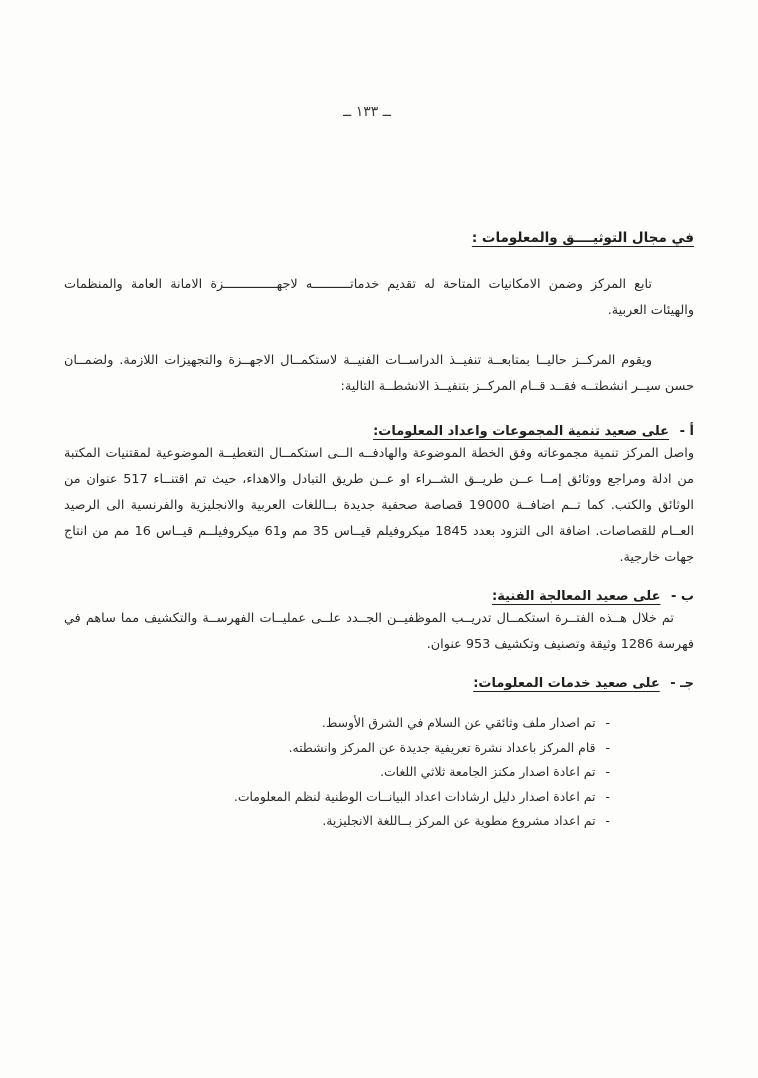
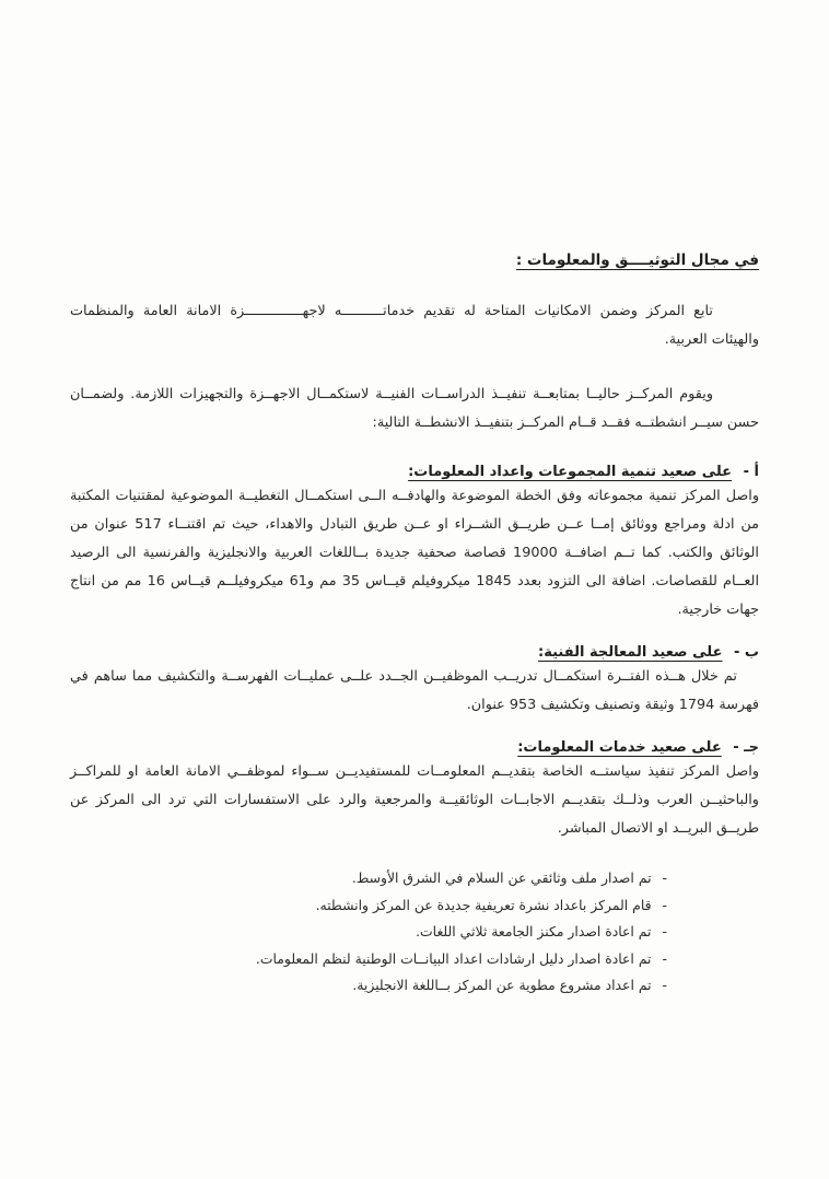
- ــ ١٣٣ ــ
  في مجال التوثيــــق والمعلومات :
  تابع المركز وضمن الامكانيات المتاحة له تقديم خدماتــــــــــه لاجهــــــــــــــزة الامانة العامة والمنظمات والهيئات العربية.
  ويقوم المركــز حاليــا بمتابعــة تنفيــذ الدراســات الفنيــة لاستكمــال الاجهــزة والتجهيزات اللازمة. ولضمــان حسن سيــر انشطتــه فقــد قــام المركــز بتنفيــذ الانشطــة التالية:
  أ - على صعيد تنمية المجموعات واعداد المعلومات:
  واصل المركز تنمية مجموعاته وفق الخطة الموضوعة والهادفــه الــى استكمــال التغطيــة الموضوعية لمقتنيات المكتبة من ادلة ومراجع ووثائق إمــا عــن طريــق الشــراء او عــن طريق التبادل والاهداء، حيث تم اقتنــاء 517 عنوان من الوثائق والكتب. كما تــم اضافــة 19000 قصاصة صحفية جديدة بــاللغات العربية والانجليزية والفرنسية الى الرصيد العــام للقصاصات. اضافة الى التزود بعدد 1845 ميكروفيلم قيــاس 35 مم و61 ميكروفيلــم قيــاس 16 مم من انتاج جهات خارجية.
  ب - على صعيد المعالجة الفنية:
- تم خلال هــذه الفتــرة استكمــال تدريــب الموظفيــن الجــدد علــى عمليــات الفهرســة والتكشيف مما ساهم في فهرسة 1286 وثيقة وتصنيف وتكشيف 953 عنوان.
+ تم خلال هــذه الفتــرة استكمــال تدريــب الموظفيــن الجــدد علــى عمليــات الفهرســة والتكشيف مما ساهم في فهرسة 1794 وثيقة وتصنيف وتكشيف 953 عنوان.
  جـ - على صعيد خدمات المعلومات:
+ واصل المركز تنفيذ سياستــه الخاصة بتقديــم المعلومــات للمستفيديــن ســواء لموظفــي الامانة العامة او للمراكــز والباحثيــن العرب وذلــك بتقديــم الاجابــات الوثائقيــة والمرجعية والرد على الاستفسارات التي ترد الى المركز عن طريــق البريــد او الاتصال المباشر.
  -
  تم اصدار ملف وثائقي عن السلام في الشرق الأوسط.
  -
  قام المركز باعداد نشرة تعريفية جديدة عن المركز وانشطته.
  -
  تم اعادة اصدار مكنز الجامعة ثلاثي اللغات.
  -
  تم اعادة اصدار دليل ارشادات اعداد البيانــات الوطنية لنظم المعلومات.
  -
  تم اعداد مشروع مطوية عن المركز بــاللغة الانجليزية.
